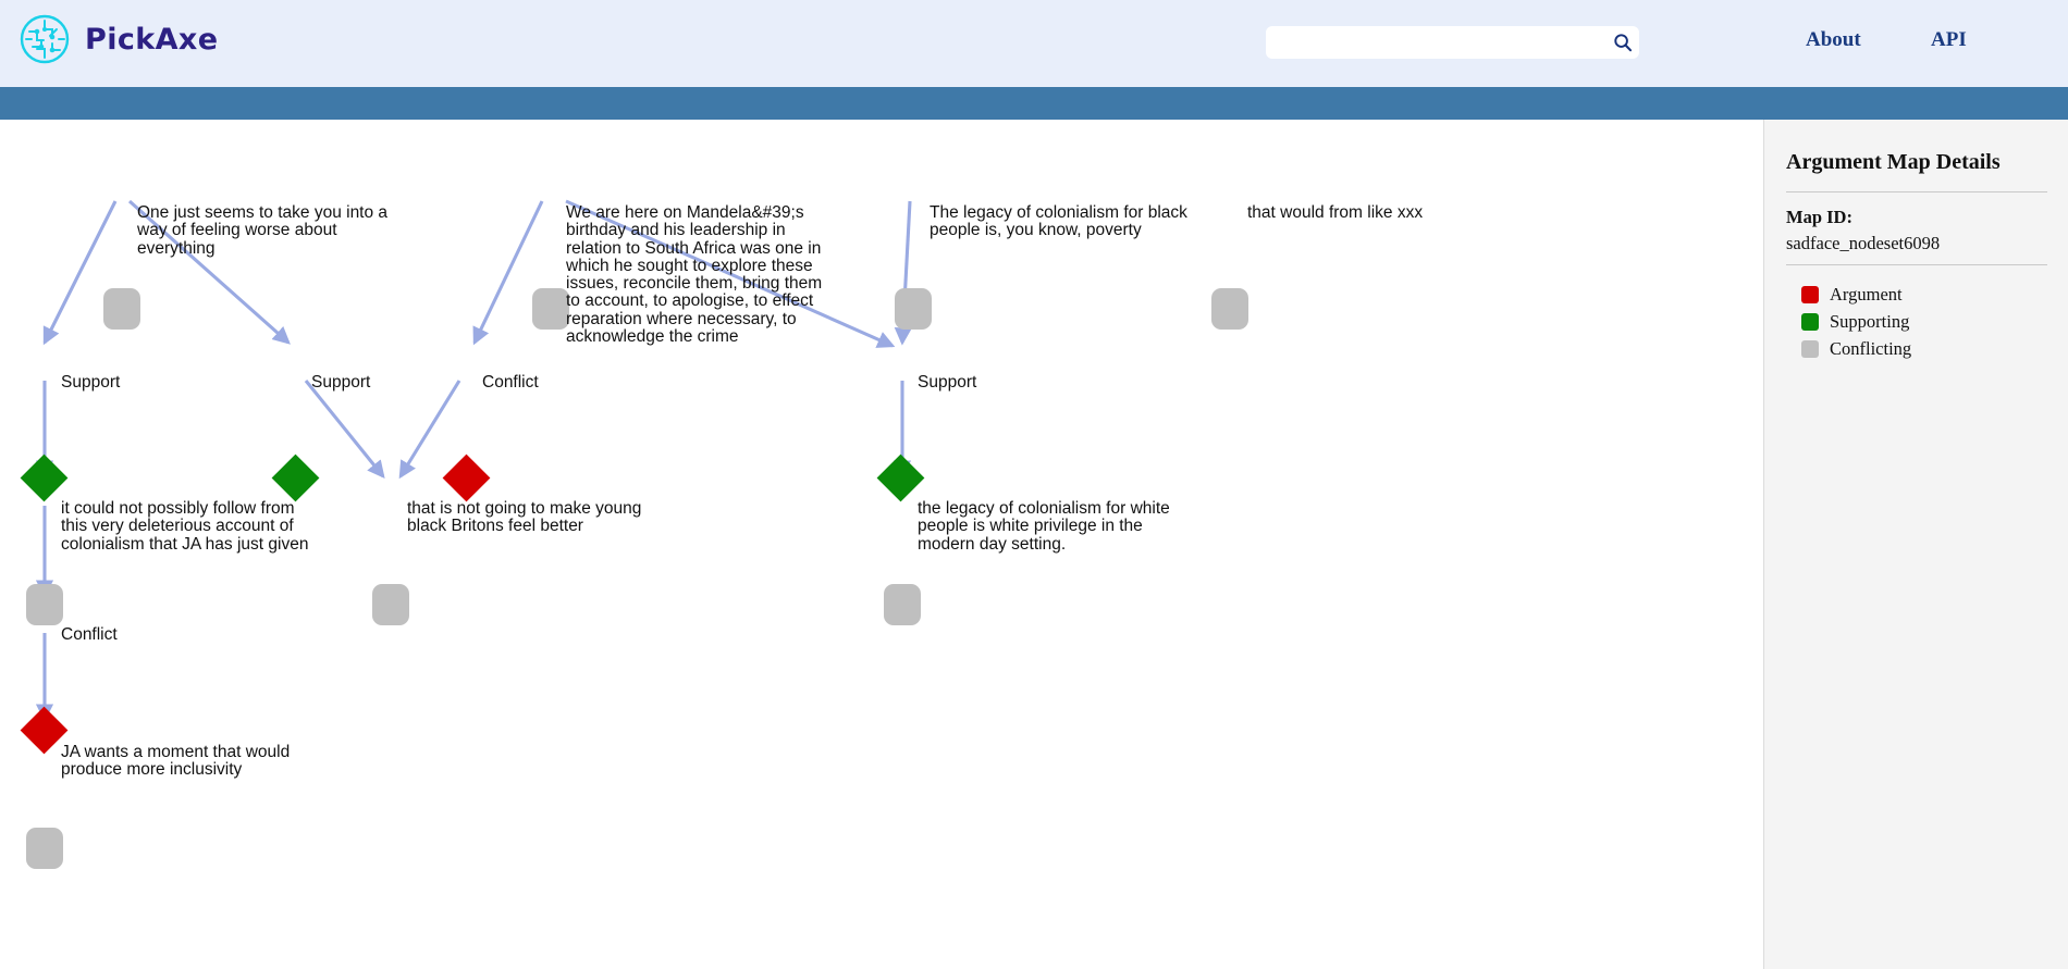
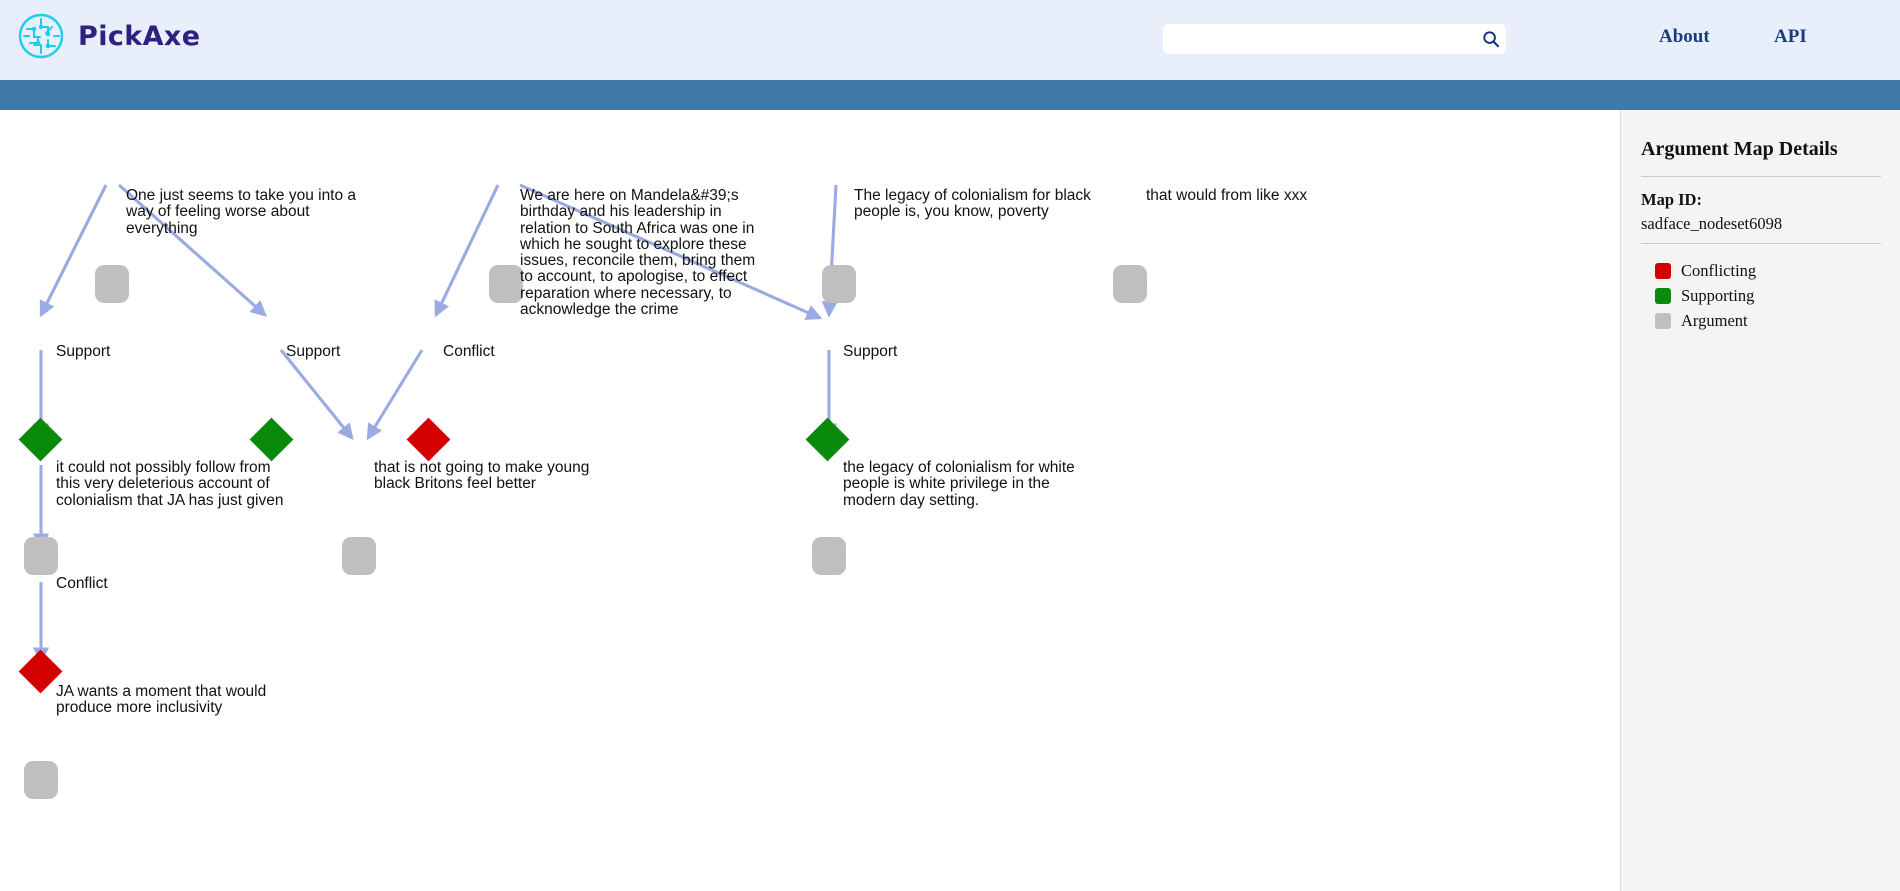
  PickAxe
  About
  API
  One just seems to take you into a
  way of feeling worse about
  everything
  We are here on Mandela&#39;s
  birthday and his leadership in
  relation to South Africa was one in
  which he sought to explore these
  issues, reconcile them, bring them
  to account, to apologise, to effect
  reparation where necessary, to
  acknowledge the crime
  The legacy of colonialism for black
  people is, you know, poverty
  that would from like xxx
  it could not possibly follow from
  this very deleterious account of
  colonialism that JA has just given
  that is not going to make young
  black Britons feel better
  the legacy of colonialism for white
  people is white privilege in the
  modern day setting.
  JA wants a moment that would
  produce more inclusivity
  Support
  Support
  Conflict
  Support
  Conflict
  Argument Map Details
  Map ID:
  sadface_nodeset6098
- Argument
+ Conflicting
  Supporting
- Conflicting
+ Argument
